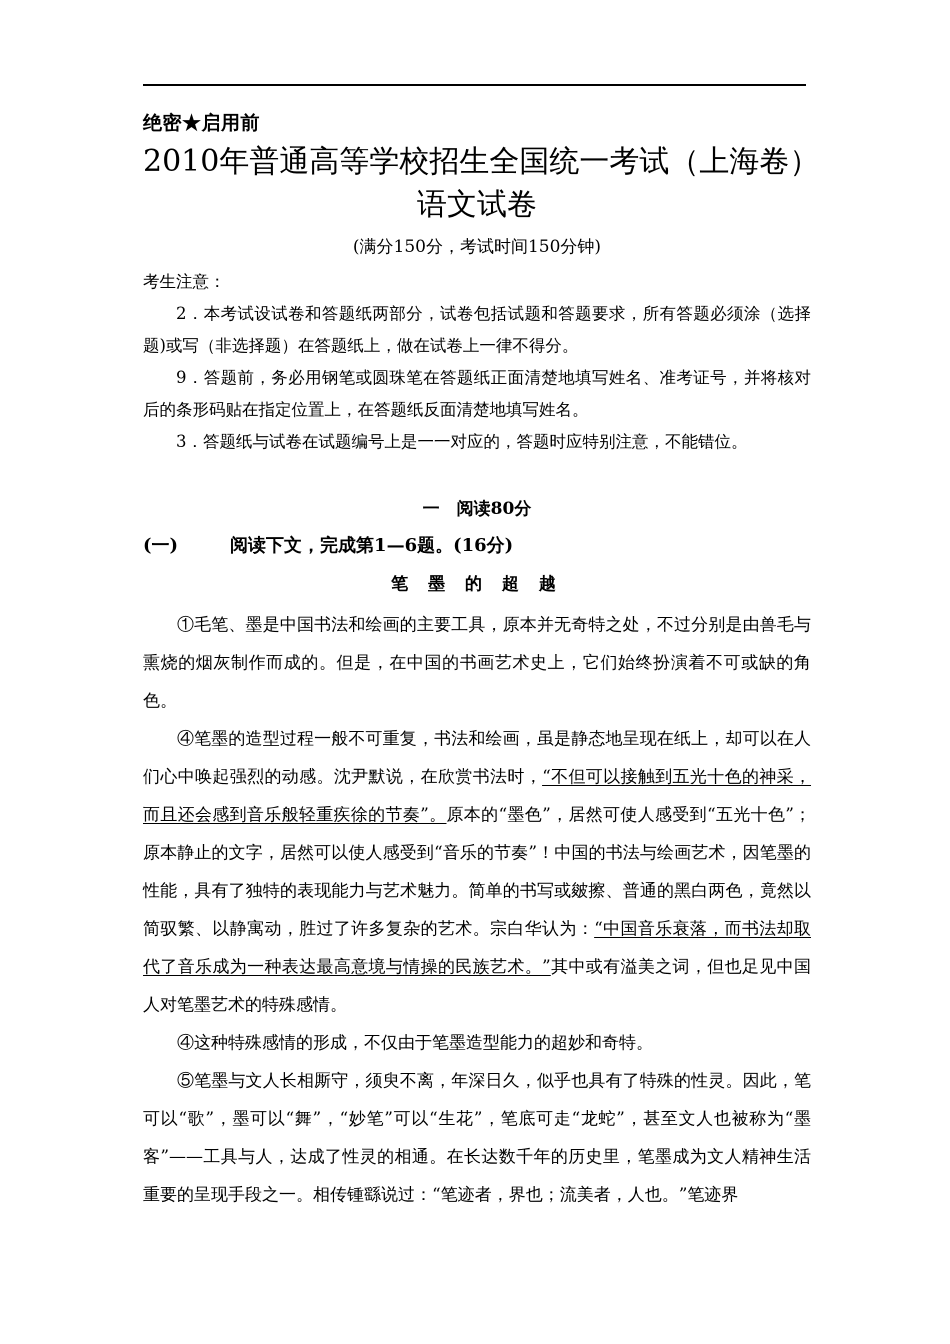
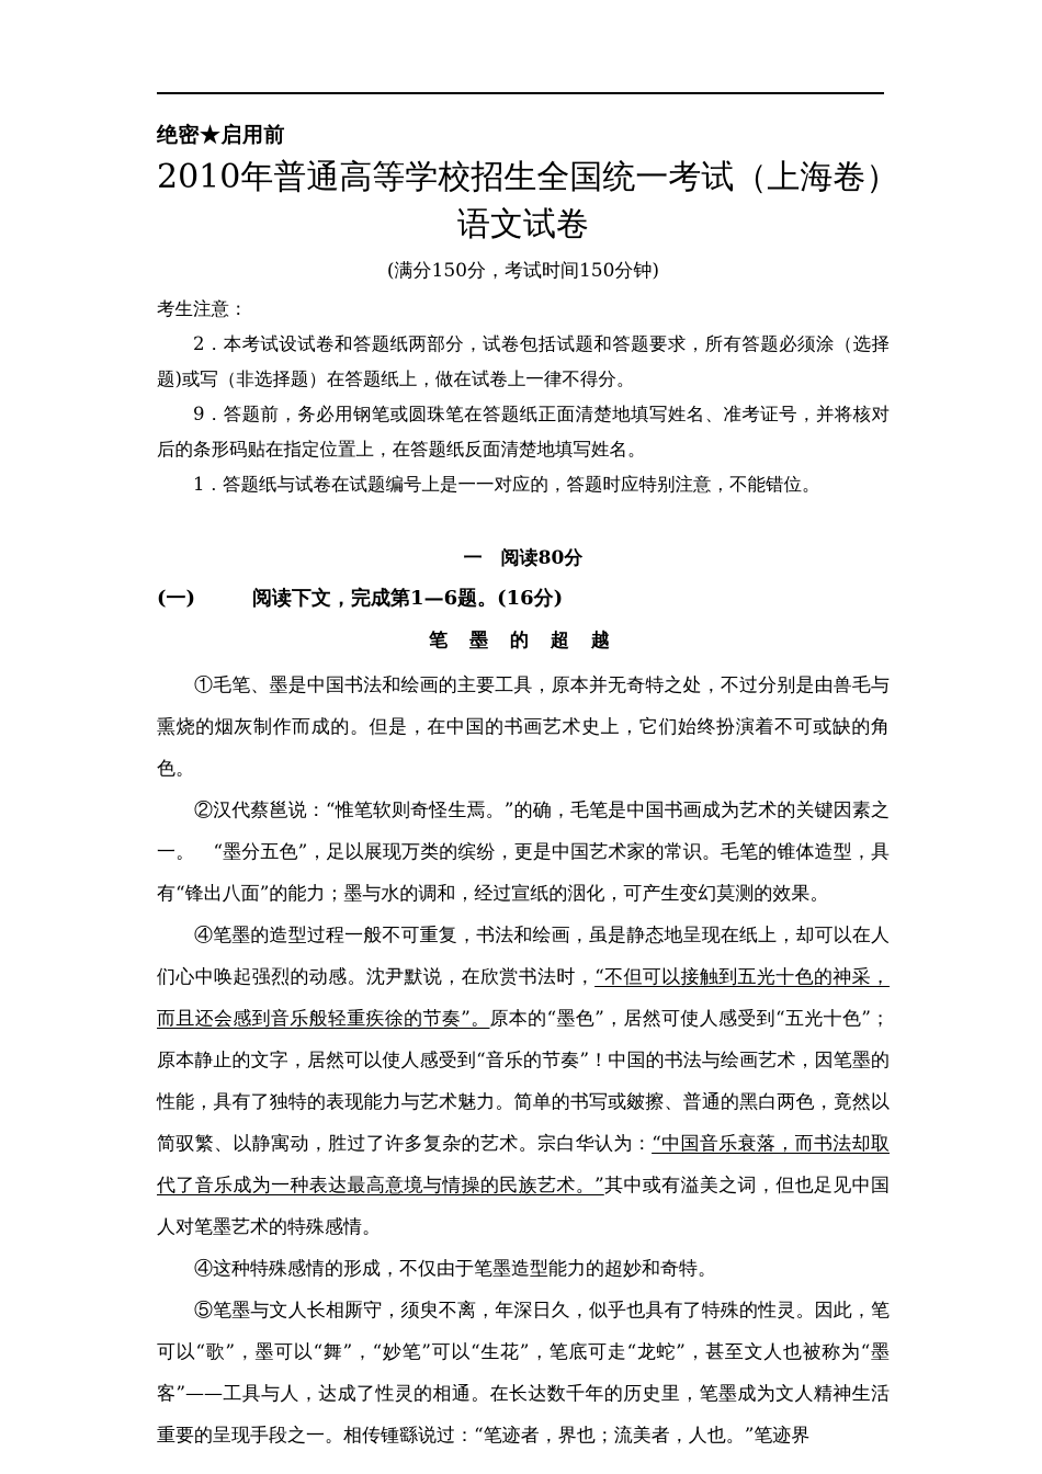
  绝密★启用前
  2010年普通高等学校招生全国统一考试（上海卷）
  语文试卷
  (满分150分，考试时间150分钟)
  考生注意：
  2．本考试设试卷和答题纸两部分，试卷包括试题和答题要求，所有答题必须涂（选择题)或写（非选择题）在答题纸上，做在试卷上一律不得分。
  9．答题前，务必用钢笔或圆珠笔在答题纸正面清楚地填写姓名、准考证号，并将核对后的条形码贴在指定位置上，在答题纸反面清楚地填写姓名。
- 3．答题纸与试卷在试题编号上是一一对应的，答题时应特别注意，不能错位。
+ 1．答题纸与试卷在试题编号上是一一对应的，答题时应特别注意，不能错位。
  一 阅读80分
  (一) 阅读下文，完成第1—6题。(16分)
  笔 墨 的 超 越
  ①毛笔、墨是中国书法和绘画的主要工具，原本并无奇特之处，不过分别是由兽毛与熏烧的烟灰制作而成的。但是，在中国的书画艺术史上，它们始终扮演着不可或缺的角色。
+ ②汉代蔡邕说：“惟笔软则奇怪生焉。”的确，毛笔是中国书画成为艺术的关键因素之一。 “墨分五色”，足以展现万类的缤纷，更是中国艺术家的常识。毛笔的锥体造型，具有“锋出八面”的能力；墨与水的调和，经过宣纸的洇化，可产生变幻莫测的效果。
  ④笔墨的造型过程一般不可重复，书法和绘画，虽是静态地呈现在纸上，却可以在人们心中唤起强烈的动感。沈尹默说，在欣赏书法时，“不但可以接触到五光十色的神采，而且还会感到音乐般轻重疾徐的节奏”。原本的“墨色”，居然可使人感受到“五光十色”；原本静止的文字，居然可以使人感受到“音乐的节奏”！中国的书法与绘画艺术，因笔墨的性能，具有了独特的表现能力与艺术魅力。简单的书写或皴擦、普通的黑白两色，竟然以简驭繁、以静寓动，胜过了许多复杂的艺术。宗白华认为：“中国音乐衰落，而书法却取代了音乐成为一种表达最高意境与情操的民族艺术。”其中或有溢美之词，但也足见中国人对笔墨艺术的特殊感情。
  ④这种特殊感情的形成，不仅由于笔墨造型能力的超妙和奇特。
  ⑤笔墨与文人长相厮守，须臾不离，年深日久，似乎也具有了特殊的性灵。因此，笔可以“歌”，墨可以“舞”，“妙笔”可以“生花”，笔底可走“龙蛇”，甚至文人也被称为“墨客”——工具与人，达成了性灵的相通。在长达数千年的历史里，笔墨成为文人精神生活重要的呈现手段之一。相传锺繇说过：“笔迹者，界也；流美者，人也。”笔迹界
